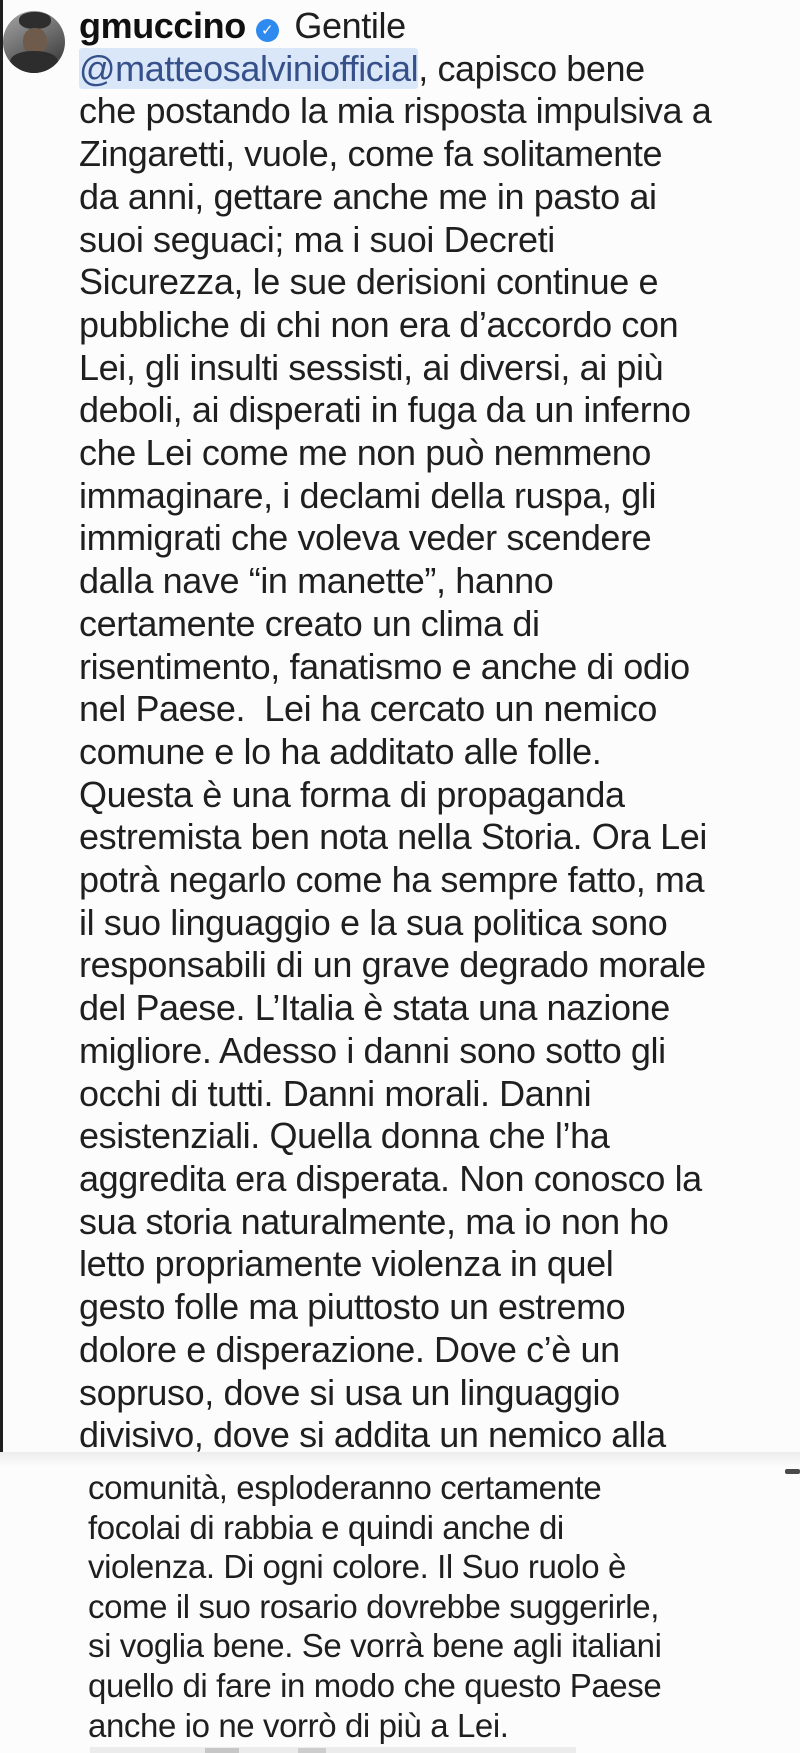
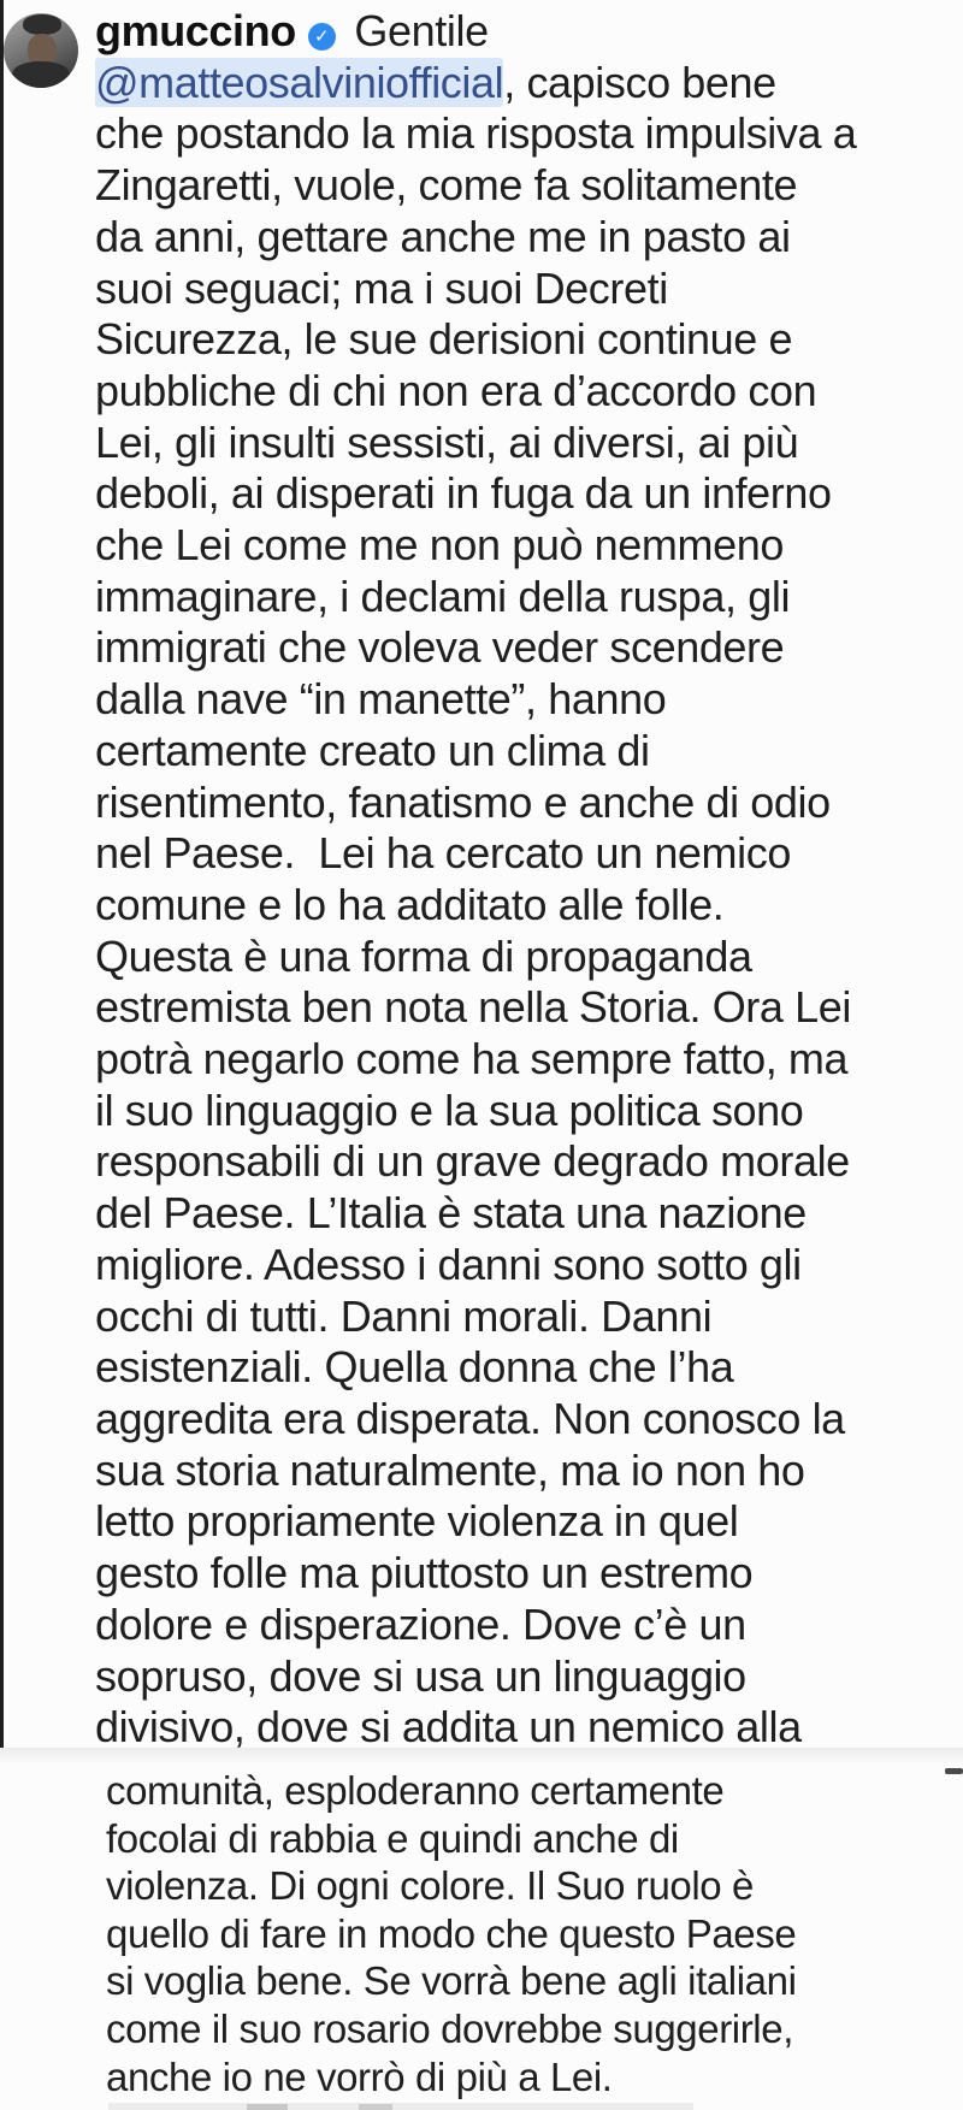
  gmuccino ✓ Gentile
  @matteosalviniofficial, capisco bene
  che postando la mia risposta impulsiva a
  Zingaretti, vuole, come fa solitamente
  da anni, gettare anche me in pasto ai
  suoi seguaci; ma i suoi Decreti
  Sicurezza, le sue derisioni continue e
  pubbliche di chi non era d’accordo con
  Lei, gli insulti sessisti, ai diversi, ai più
  deboli, ai disperati in fuga da un inferno
  che Lei come me non può nemmeno
  immaginare, i declami della ruspa, gli
  immigrati che voleva veder scendere
  dalla nave “in manette”, hanno
  certamente creato un clima di
  risentimento, fanatismo e anche di odio
  nel Paese. Lei ha cercato un nemico
  comune e lo ha additato alle folle.
  Questa è una forma di propaganda
  estremista ben nota nella Storia. Ora Lei
  potrà negarlo come ha sempre fatto, ma
  il suo linguaggio e la sua politica sono
  responsabili di un grave degrado morale
  del Paese. L’Italia è stata una nazione
  migliore. Adesso i danni sono sotto gli
  occhi di tutti. Danni morali. Danni
  esistenziali. Quella donna che l’ha
  aggredita era disperata. Non conosco la
  sua storia naturalmente, ma io non ho
  letto propriamente violenza in quel
  gesto folle ma piuttosto un estremo
  dolore e disperazione. Dove c’è un
  sopruso, dove si usa un linguaggio
  divisivo, dove si addita un nemico alla
  comunità, esploderanno certamente
  focolai di rabbia e quindi anche di
  violenza. Di ogni colore. Il Suo ruolo è
- come il suo rosario dovrebbe suggerirle,
+ quello di fare in modo che questo Paese
  si voglia bene. Se vorrà bene agli italiani
- quello di fare in modo che questo Paese
+ come il suo rosario dovrebbe suggerirle,
  anche io ne vorrò di più a Lei.
